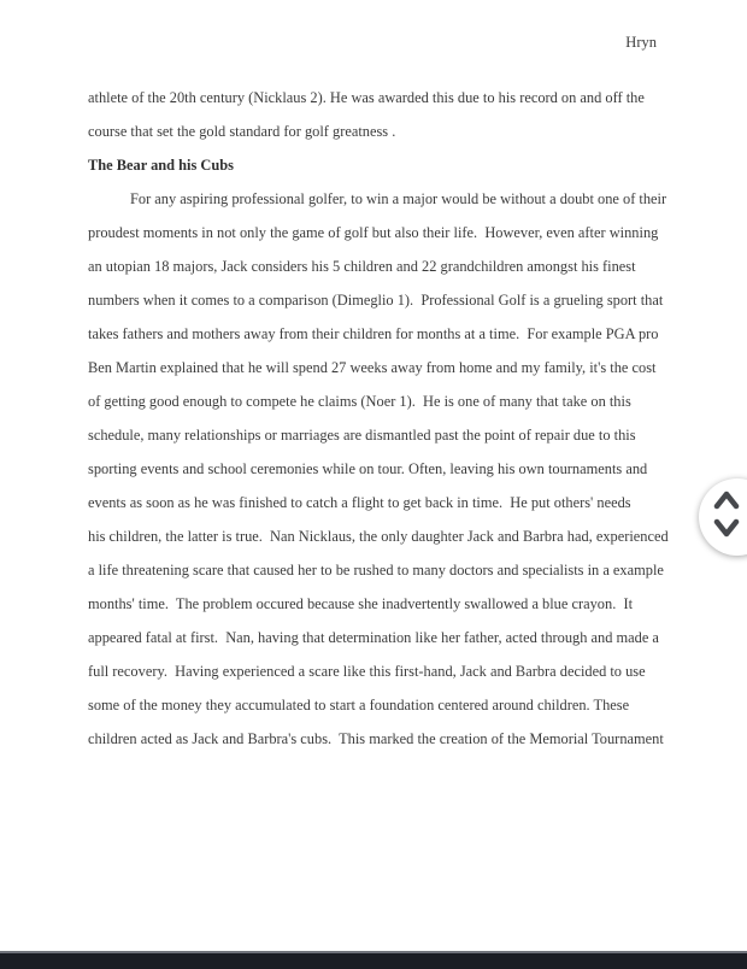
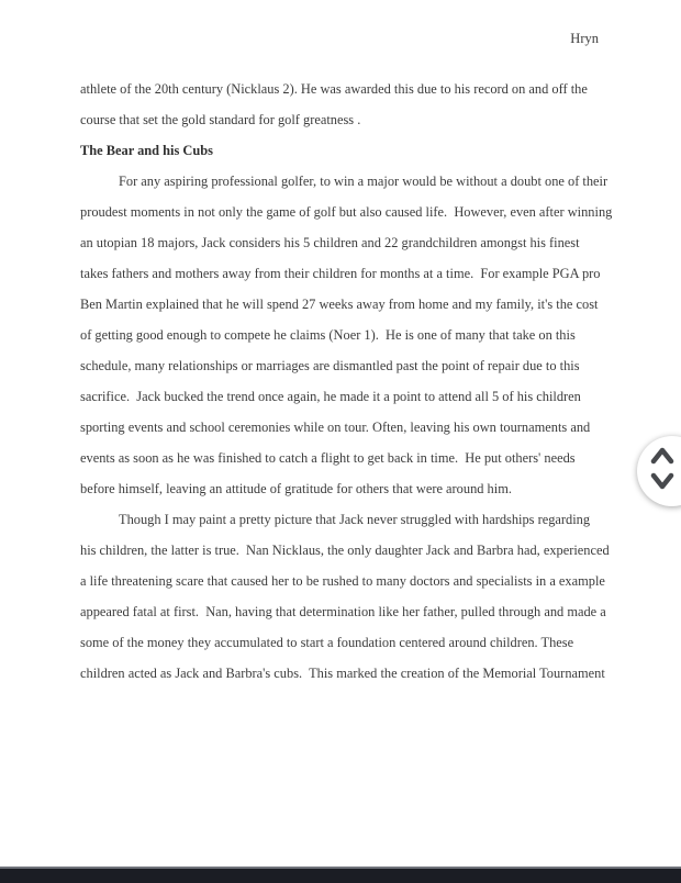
  Hryn
  athlete of the 20th century (Nicklaus 2). He was awarded this due to his record on and off the
  course that set the gold standard for golf greatness .
  The Bear and his Cubs
  For any aspiring professional golfer, to win a major would be without a doubt one of their
- proudest moments in not only the game of golf but also their life. However, even after winning
+ proudest moments in not only the game of golf but also caused life. However, even after winning
  an utopian 18 majors, Jack considers his 5 children and 22 grandchildren amongst his finest
- numbers when it comes to a comparison (Dimeglio 1). Professional Golf is a grueling sport that
  takes fathers and mothers away from their children for months at a time. For example PGA pro
  Ben Martin explained that he will spend 27 weeks away from home and my family, it's the cost
  of getting good enough to compete he claims (Noer 1). He is one of many that take on this
  schedule, many relationships or marriages are dismantled past the point of repair due to this
+ sacrifice. Jack bucked the trend once again, he made it a point to attend all 5 of his children
  sporting events and school ceremonies while on tour. Often, leaving his own tournaments and
  events as soon as he was finished to catch a flight to get back in time. He put others' needs
+ before himself, leaving an attitude of gratitude for others that were around him.
+ Though I may paint a pretty picture that Jack never struggled with hardships regarding
  his children, the latter is true. Nan Nicklaus, the only daughter Jack and Barbra had, experienced
  a life threatening scare that caused her to be rushed to many doctors and specialists in a example
- months' time. The problem occured because she inadvertently swallowed a blue crayon. It
- appeared fatal at first. Nan, having that determination like her father, acted through and made a
+ appeared fatal at first. Nan, having that determination like her father, pulled through and made a
- full recovery. Having experienced a scare like this first-hand, Jack and Barbra decided to use
  some of the money they accumulated to start a foundation centered around children. These
  children acted as Jack and Barbra's cubs. This marked the creation of the Memorial Tournament
